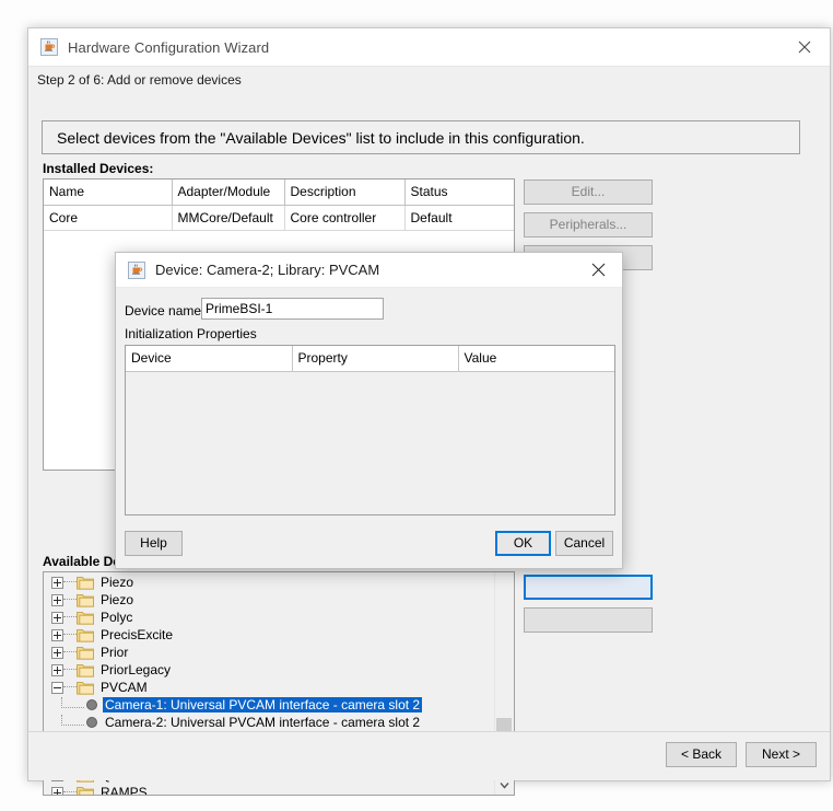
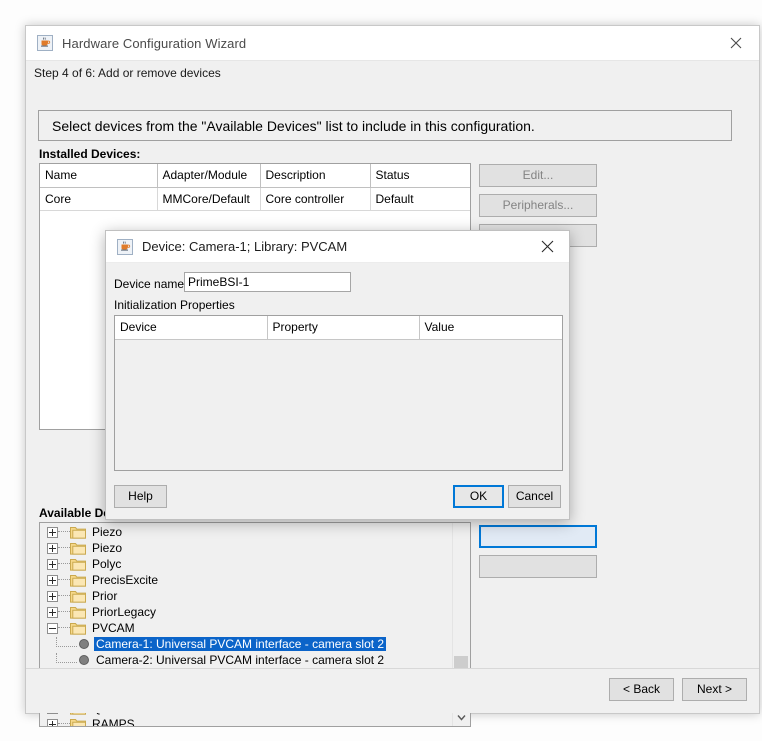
  Hardware Configuration Wizard
- Step 2 of 6: Add or remove devices
+ Step 4 of 6: Add or remove devices
  Select devices from the "Available Devices" list to include in this configuration.
  Installed Devices:
  Name	Adapter/Module	Description	Status
  Core	MMCore/Default	Core controller	Default
  Edit...
  Peripherals...
  Available D
  Piezo
  Piezo
  Polyc
  PrecisExcite
  Prior
  PriorLegacy
  PVCAM
  Camera-1: Universal PVCAM interface - camera slot 2
  Camera-2: Universal PVCAM interface - camera slot 2
  RAMPS
  < Back
  Next >
- Device: Camera-2; Library: PVCAM
+ Device: Camera-1; Library: PVCAM
  Device name
  PrimeBSI-1
  Initialization Properties
  Device	Property	Value
  Help
  OK
  Cancel
